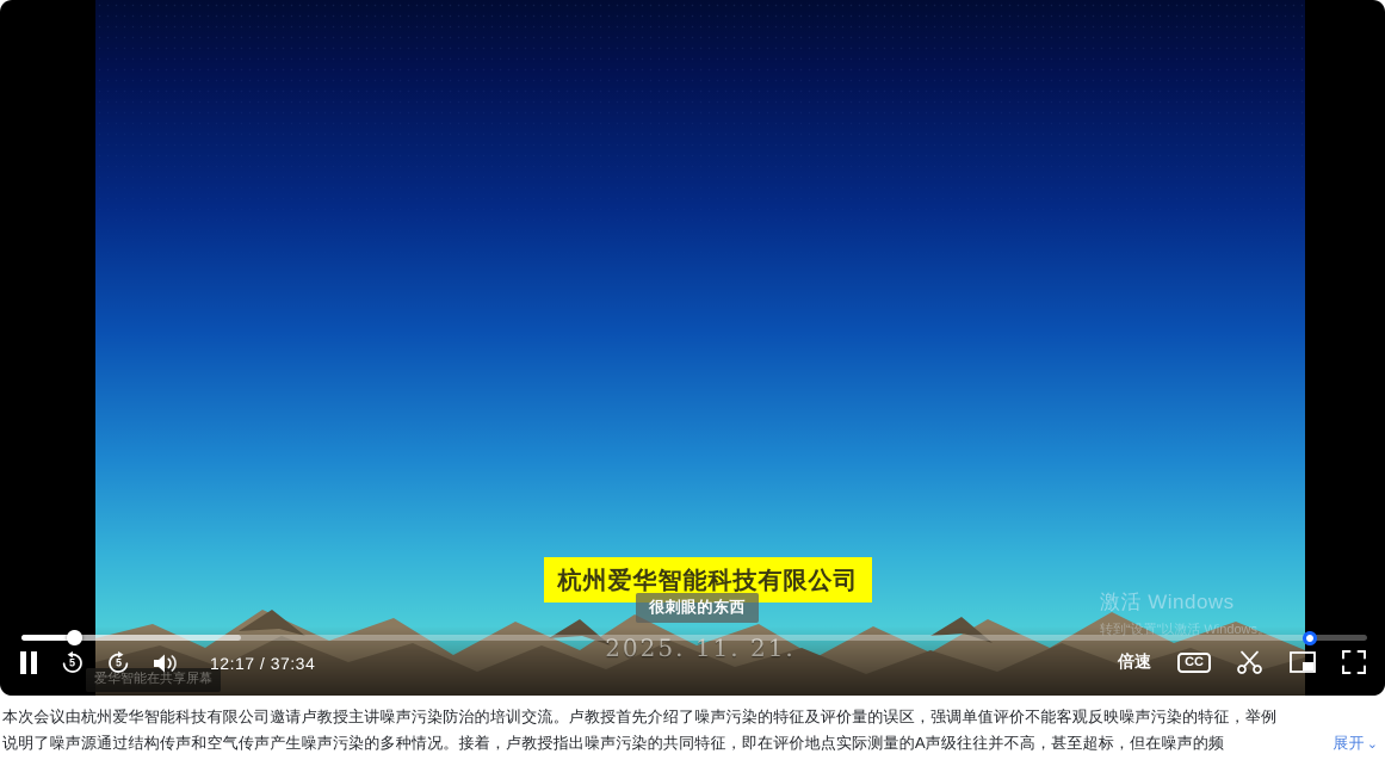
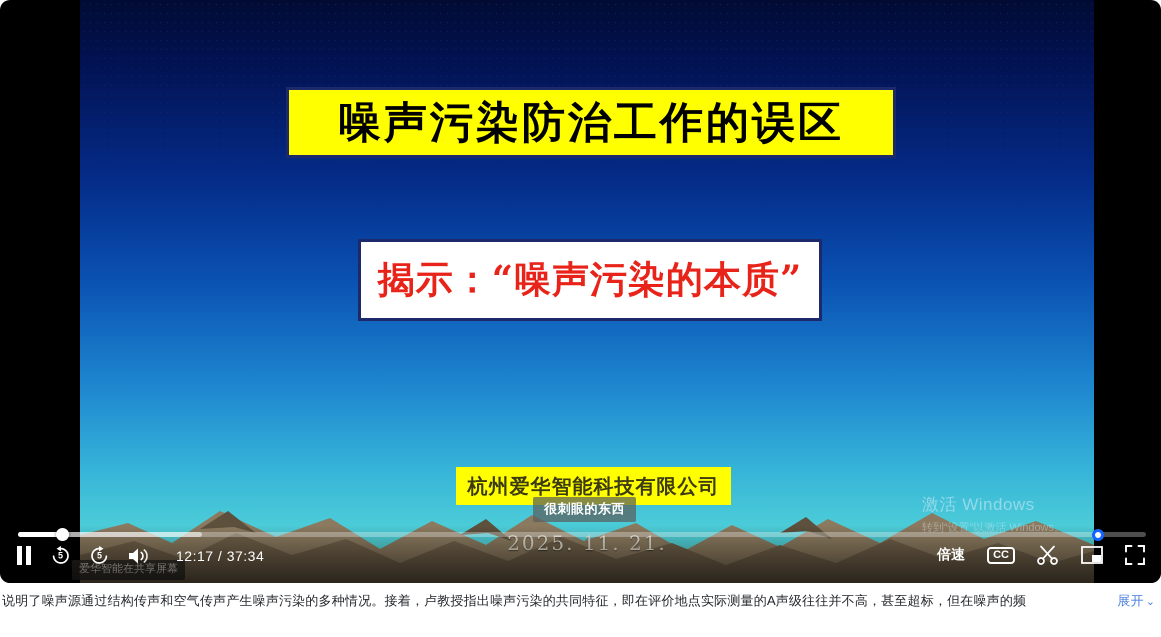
+ 噪声污染防治工作的误区
+ 揭示：“噪声污染的本质”
  杭州爱华智能科技有限公司
  很刺眼的东西
  激活 Windows
  5
  5
  12:17 / 37:34
  倍速
  CC
- 本次会议由杭州爱华智能科技有限公司邀请卢教授主讲噪声污染防治的培训交流。卢教授首先介绍了噪声污染的特征及评价量的误区，强调单值评价不能客观反映噪声污染的特征，举例
  说明了噪声源通过结构传声和空气传声产生噪声污染的多种情况。接着，卢教授指出噪声污染的共同特征，即在评价地点实际测量的A声级往往并不高，甚至超标，但在噪声的频
  展开 ⌄
